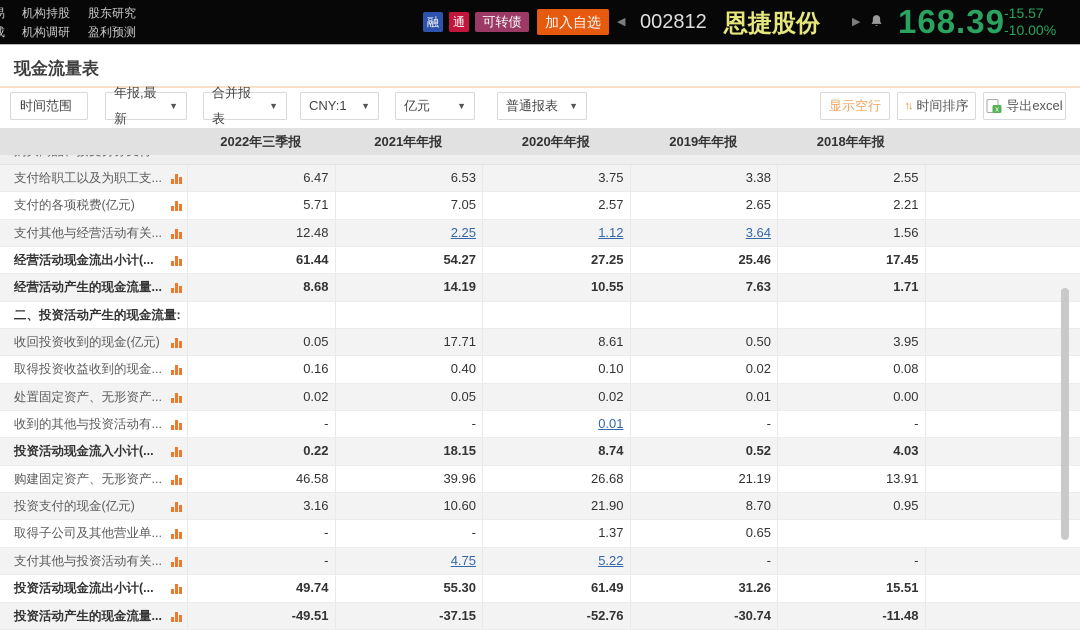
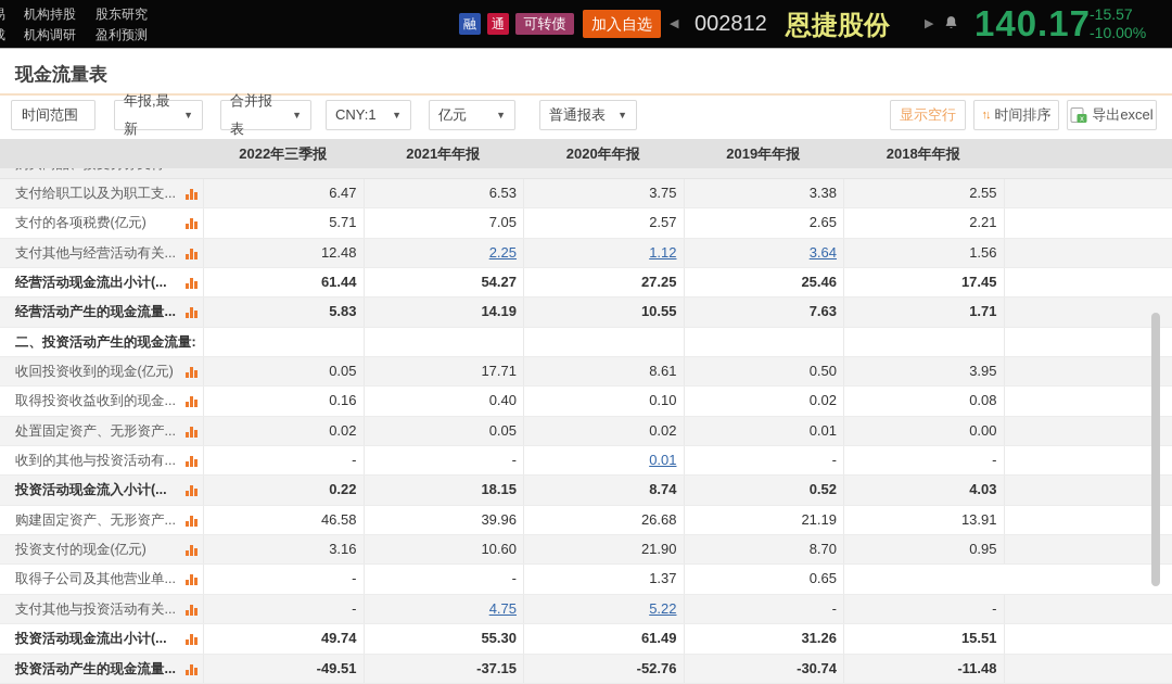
  机构持股
  机构调研
  股东研究
  盈利预测
  融
  通
  可转债
  加入自选
  ◀
  002812
  恩捷股份
  ▶
- 168.39
+ 140.17
  -15.57
  -10.00%
  现金流量表
  时间范围
  年报,最新
  ▼
  合并报表
  ▼
  CNY:1
  ▼
  亿元
  ▼
  普通报表
  ▼
  显示空行
  ↑↓
  时间排序
  x
  导出excel
  2022年三季报
  2021年年报
  2020年年报
  2019年年报
  2018年年报
  支付给职工以及为职工支...
  6.47
  6.53
  3.75
  3.38
  2.55
  支付的各项税费(亿元)
  5.71
  7.05
  2.57
  2.65
  2.21
  支付其他与经营活动有关...
  12.48
  2.25
  1.12
  3.64
  1.56
  经营活动现金流出小计(...
  61.44
  54.27
  27.25
  25.46
  17.45
  经营活动产生的现金流量...
- 8.68
+ 5.83
  14.19
  10.55
  7.63
  1.71
  二、投资活动产生的现金流量:
  收回投资收到的现金(亿元)
  0.05
  17.71
  8.61
  0.50
  3.95
  取得投资收益收到的现金...
  0.16
  0.40
  0.10
  0.02
  0.08
  处置固定资产、无形资产...
  0.02
  0.05
  0.02
  0.01
  0.00
  收到的其他与投资活动有...
  -
  -
  0.01
  -
  -
  投资活动现金流入小计(...
  0.22
  18.15
  8.74
  0.52
  4.03
  购建固定资产、无形资产...
  46.58
  39.96
  26.68
  21.19
  13.91
  投资支付的现金(亿元)
  3.16
  10.60
  21.90
  8.70
  0.95
  取得子公司及其他营业单...
  -
  -
  1.37
  0.65
  支付其他与投资活动有关...
  -
  4.75
  5.22
  -
  -
  投资活动现金流出小计(...
  49.74
  55.30
  61.49
  31.26
  15.51
  投资活动产生的现金流量...
  -49.51
  -37.15
  -52.76
  -30.74
  -11.48
